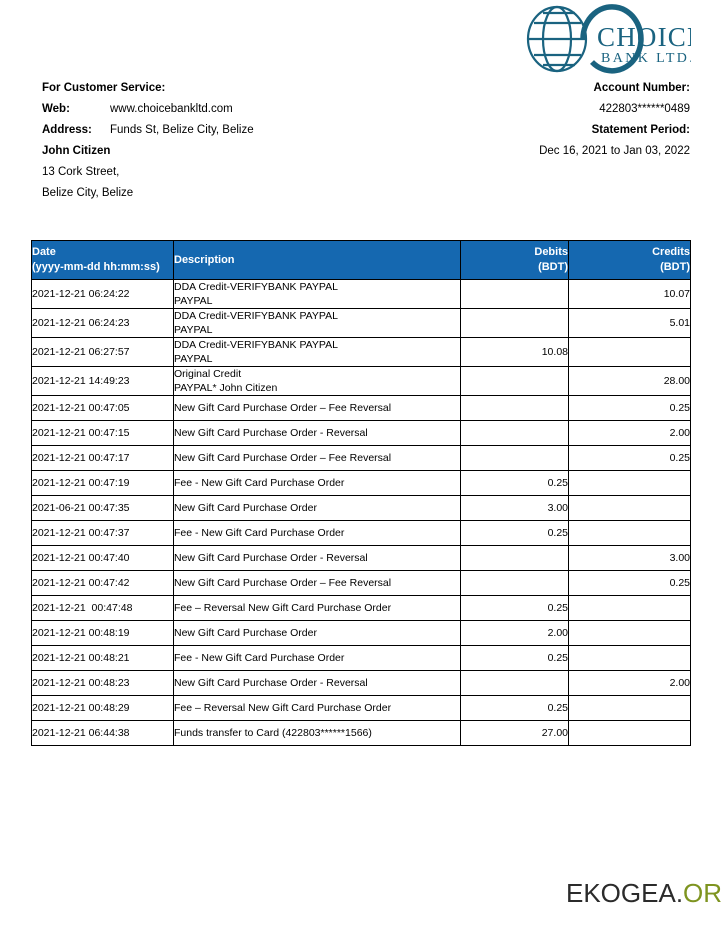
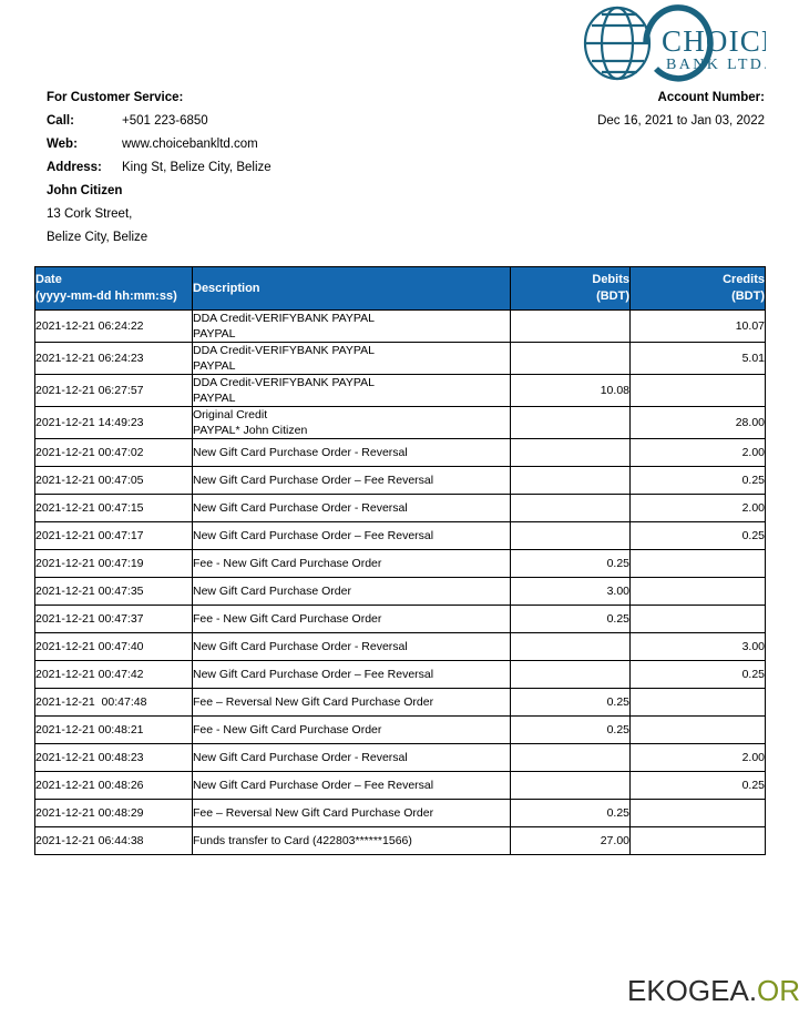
  CHOIC
  BANK LTD
  For Customer Service:
+ Call:
+ +501 223-6850
  Web:
  www.choicebankltd.com
  Address:
- Funds St, Belize City, Belize
+ King St, Belize City, Belize
  John Citizen
  13 Cork Street,
  Belize City, Belize
  Account Number:
- 422803******0489
- Statement Period:
  Dec 16, 2021 to Jan 03, 2022
  Date (yyyy-mm-dd hh:mm:ss)	Description	Debits (BDT)	Credits (BDT)
  2021-12-21 06:24:22	DDA Credit-VERIFYBANK PAYPALPAYPAL		10.07
  2021-12-21 06:24:23	DDA Credit-VERIFYBANK PAYPALPAYPAL		5.01
  2021-12-21 06:27:57	DDA Credit-VERIFYBANK PAYPALPAYPAL	10.08
  2021-12-21 14:49:23	Original CreditPAYPAL* John Citizen		28.00
+ 2021-12-21 00:47:02	New Gift Card Purchase Order - Reversal		2.00
  2021-12-21 00:47:05	New Gift Card Purchase Order – Fee Reversal		0.25
  2021-12-21 00:47:15	New Gift Card Purchase Order - Reversal		2.00
  2021-12-21 00:47:17	New Gift Card Purchase Order – Fee Reversal		0.25
  2021-12-21 00:47:19	Fee - New Gift Card Purchase Order	0.25
- 2021-06-21 00:47:35	New Gift Card Purchase Order	3.00
+ 2021-12-21 00:47:35	New Gift Card Purchase Order	3.00
  2021-12-21 00:47:37	Fee - New Gift Card Purchase Order	0.25
  2021-12-21 00:47:40	New Gift Card Purchase Order - Reversal		3.00
  2021-12-21 00:47:42	New Gift Card Purchase Order – Fee Reversal		0.25
  2021-12-21 00:47:48	Fee – Reversal New Gift Card Purchase Order	0.25
- 2021-12-21 00:48:19	New Gift Card Purchase Order	2.00
  2021-12-21 00:48:21	Fee - New Gift Card Purchase Order	0.25
  2021-12-21 00:48:23	New Gift Card Purchase Order - Reversal		2.00
+ 2021-12-21 00:48:26	New Gift Card Purchase Order – Fee Reversal		0.25
  2021-12-21 00:48:29	Fee – Reversal New Gift Card Purchase Order	0.25
  2021-12-21 06:44:38	Funds transfer to Card (422803******1566)	27.00
  EKOGEA.OR
